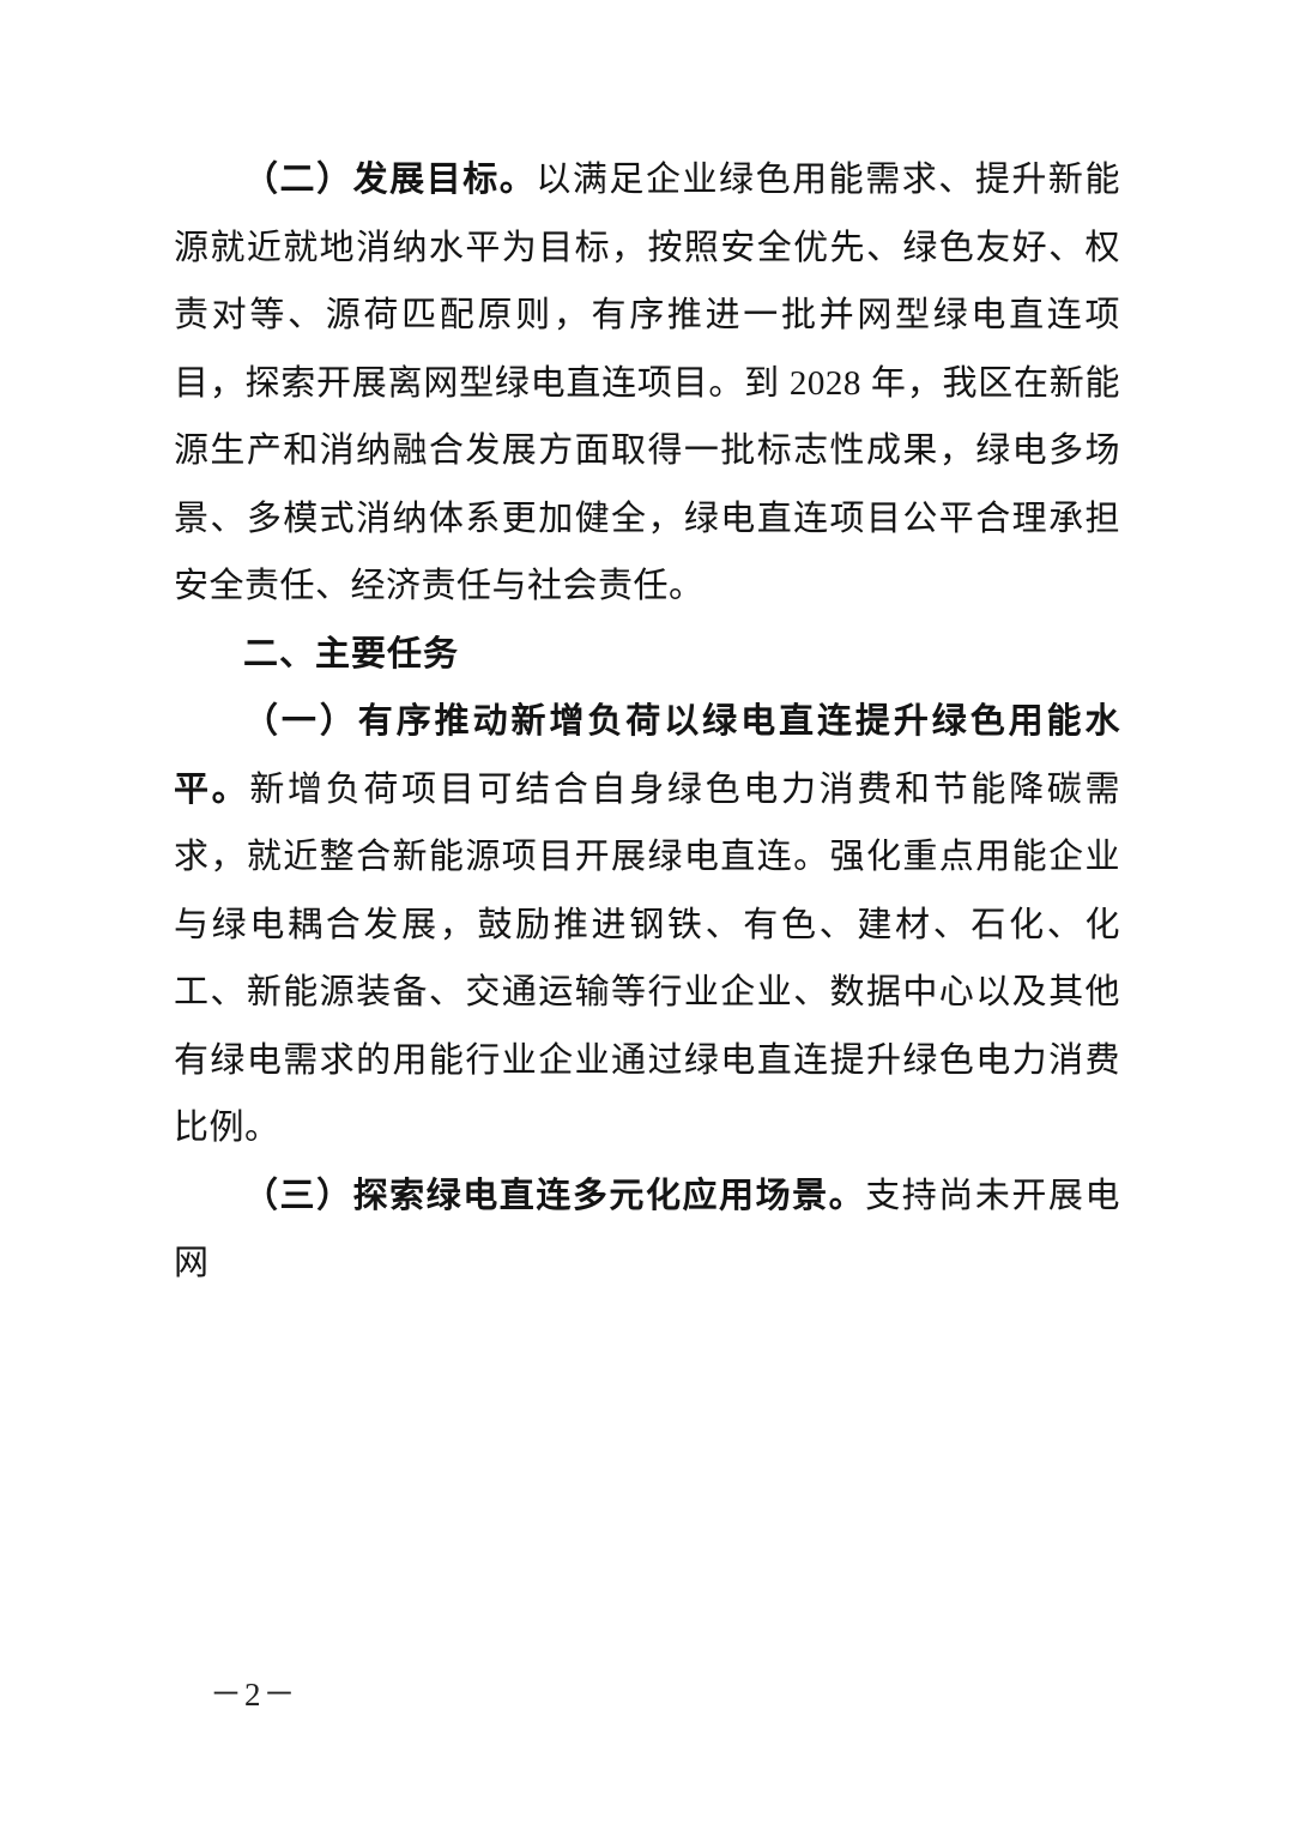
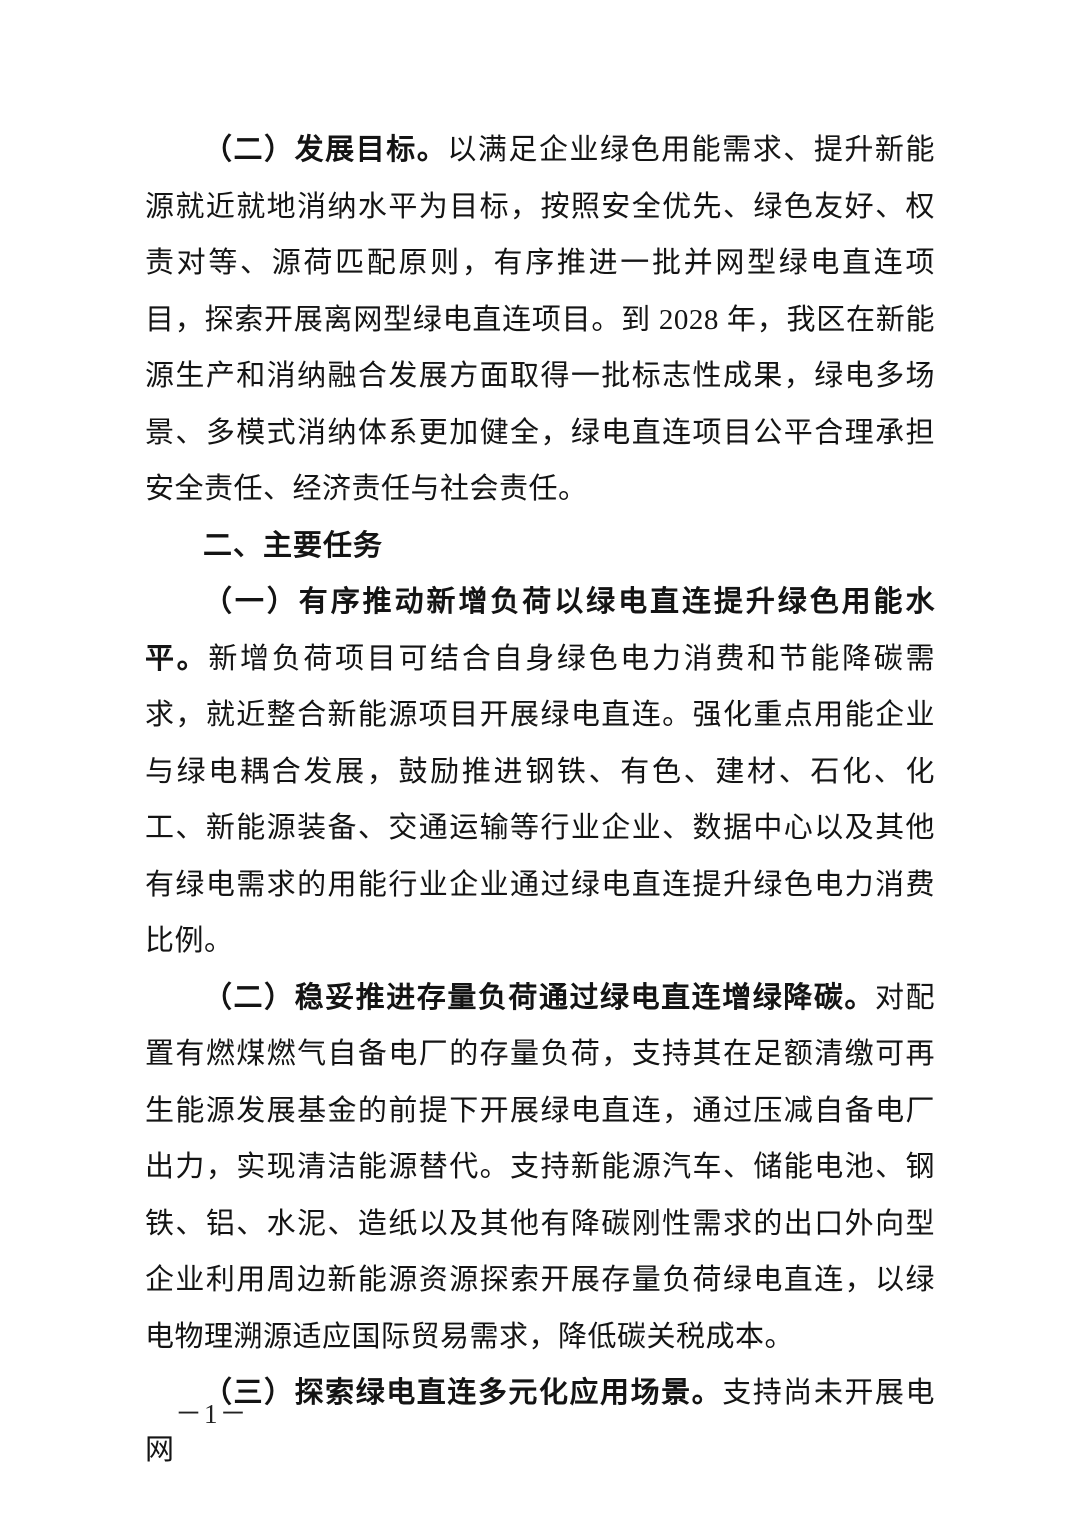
  （二）发展目标。以满足企业绿色用能需求、提升新能源就近就地消纳水平为目标，按照安全优先、绿色友好、权责对等、源荷匹配原则，有序推进一批并网型绿电直连项目，探索开展离网型绿电直连项目。到 2028 年，我区在新能源生产和消纳融合发展方面取得一批标志性成果，绿电多场景、多模式消纳体系更加健全，绿电直连项目公平合理承担安全责任、经济责任与社会责任。
  二、主要任务
  （一）有序推动新增负荷以绿电直连提升绿色用能水平。新增负荷项目可结合自身绿色电力消费和节能降碳需求，就近整合新能源项目开展绿电直连。强化重点用能企业与绿电耦合发展，鼓励推进钢铁、有色、建材、石化、化工、新能源装备、交通运输等行业企业、数据中心以及其他有绿电需求的用能行业企业通过绿电直连提升绿色电力消费比例。
+ （二）稳妥推进存量负荷通过绿电直连增绿降碳。对配置有燃煤燃气自备电厂的存量负荷，支持其在足额清缴可再生能源发展基金的前提下开展绿电直连，通过压减自备电厂出力，实现清洁能源替代。支持新能源汽车、储能电池、钢铁、铝、水泥、造纸以及其他有降碳刚性需求的出口外向型企业利用周边新能源资源探索开展存量负荷绿电直连，以绿电物理溯源适应国际贸易需求，降低碳关税成本。
  （三）探索绿电直连多元化应用场景。支持尚未开展电网
- －2－
+ －1－
